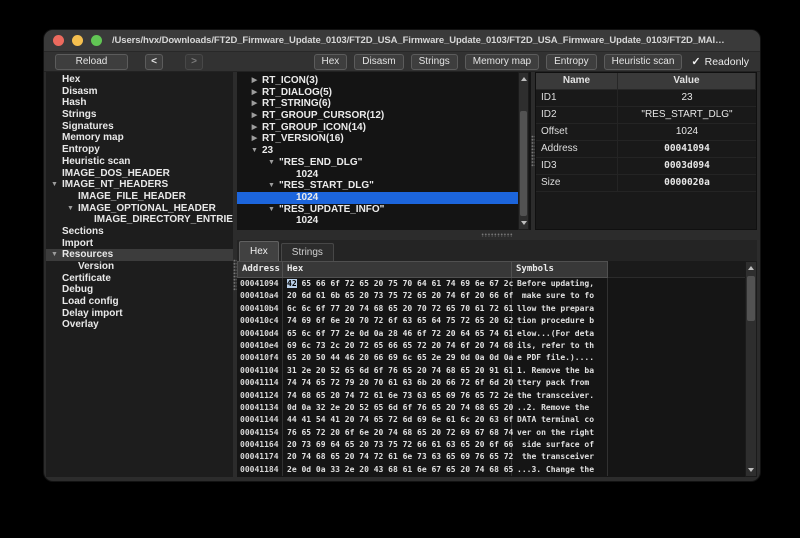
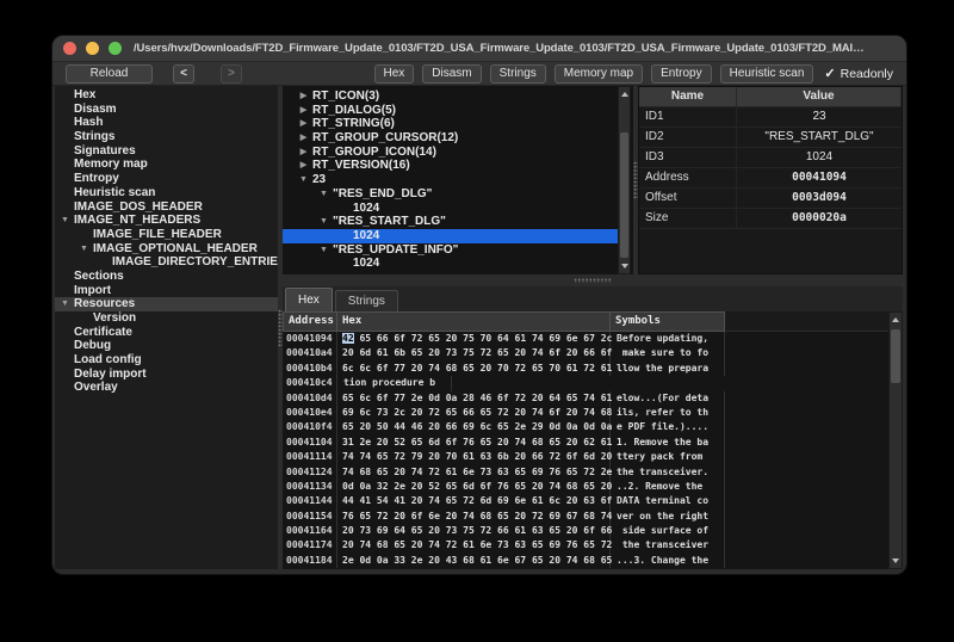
  /Users/hvx/Downloads/FT2D_Firmware_Update_0103/FT2D_USA_Firmware_Update_0103/FT2D_USA_Firmware_Update_0103/FT2D_MAI…
  Reload
  <
  >
  Hex
  Disasm
  Strings
  Memory map
  Entropy
  Heuristic scan
  ✓
  Readonly
  Hex
  Disasm
  Hash
  Strings
  Signatures
  Memory map
  Entropy
  Heuristic scan
  IMAGE_DOS_HEADER
  IMAGE_NT_HEADERS
  IMAGE_FILE_HEADER
  IMAGE_OPTIONAL_HEADER
  IMAGE_DIRECTORY_ENTRIE
  Sections
  Import
  Resources
  Version
  Certificate
  Debug
  Load config
  Delay import
  Overlay
  RT_ICON(3)
  RT_DIALOG(5)
  RT_STRING(6)
  RT_GROUP_CURSOR(12)
  RT_GROUP_ICON(14)
  RT_VERSION(16)
  23
  "RES_END_DLG"
  1024
  "RES_START_DLG"
  1024
  "RES_UPDATE_INFO"
  1024
  Name
  Value
  ID1
  23
  ID2
  "RES_START_DLG"
- Offset
+ ID3
  1024
  Address
  00041094
- ID3
+ Offset
  0003d094
  Size
  0000020a
  Hex
  Strings
  Address
  Hex
  Symbols
  00041094
  42 65 66 6f 72 65 20 75 70 64 61 74 69 6e 67 2c
  Before updating,
  000410a4
  20 6d 61 6b 65 20 73 75 72 65 20 74 6f 20 66 6f
  make sure to fo
  000410b4
  6c 6c 6f 77 20 74 68 65 20 70 72 65 70 61 72 61
  llow the prepara
  000410c4
- 74 69 6f 6e 20 70 72 6f 63 65 64 75 72 65 20 62
  tion procedure b
  000410d4
  65 6c 6f 77 2e 0d 0a 28 46 6f 72 20 64 65 74 61
  elow...(For deta
  000410e4
  69 6c 73 2c 20 72 65 66 65 72 20 74 6f 20 74 68
  ils, refer to th
  000410f4
  65 20 50 44 46 20 66 69 6c 65 2e 29 0d 0a 0d 0a
  e PDF file.)....
  00041104
- 31 2e 20 52 65 6d 6f 76 65 20 74 68 65 20 91 61
+ 31 2e 20 52 65 6d 6f 76 65 20 74 68 65 20 62 61
  1. Remove the ba
  00041114
  74 74 65 72 79 20 70 61 63 6b 20 66 72 6f 6d 20
  ttery pack from
  00041124
  74 68 65 20 74 72 61 6e 73 63 65 69 76 65 72 2e
  the transceiver.
  00041134
  0d 0a 32 2e 20 52 65 6d 6f 76 65 20 74 68 65 20
  ..2. Remove the
  00041144
  44 41 54 41 20 74 65 72 6d 69 6e 61 6c 20 63 6f
  DATA terminal co
  00041154
  76 65 72 20 6f 6e 20 74 68 65 20 72 69 67 68 74
  ver on the right
  00041164
  20 73 69 64 65 20 73 75 72 66 61 63 65 20 6f 66
  side surface of
  00041174
  20 74 68 65 20 74 72 61 6e 73 63 65 69 76 65 72
  the transceiver
  00041184
  2e 0d 0a 33 2e 20 43 68 61 6e 67 65 20 74 68 65
  ...3. Change the
